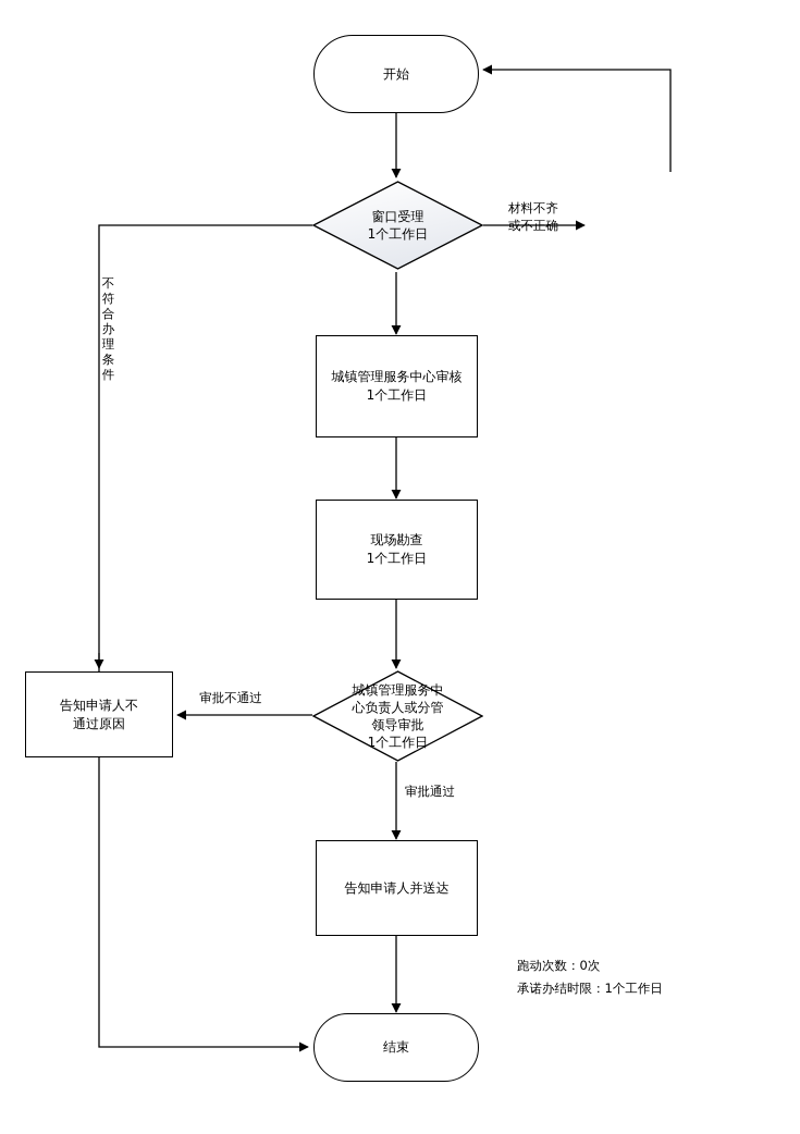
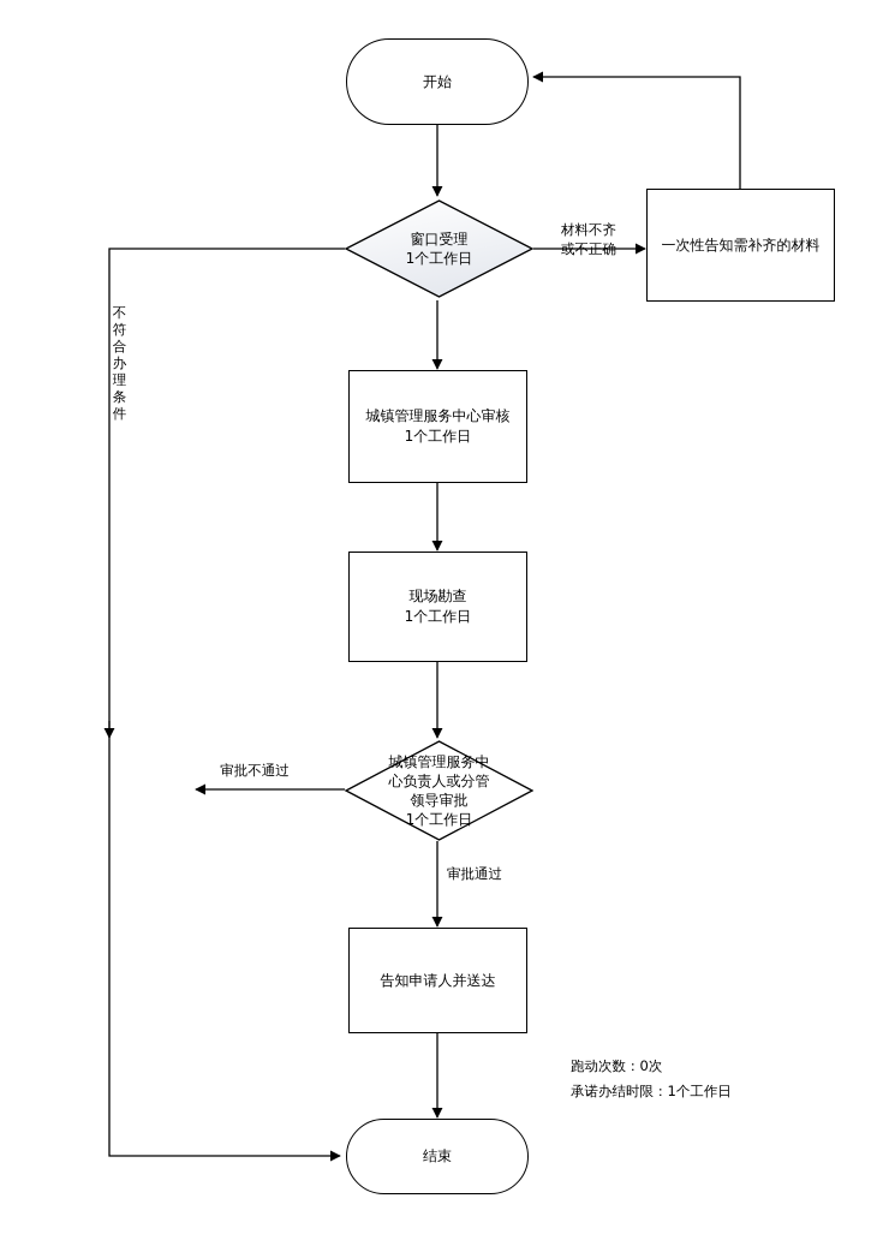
  开始
  窗口受理
  1个工作日
  材料不齐
  或不正确
+ 一次性告知需补齐的材料
  不
  符
  合
  办
  理
  条
  件
  城镇管理服务中心审核
  1个工作日
  现场勘查
  1个工作日
  城镇管理服务中
  心负责人或分管
  领导审批
  1个工作日
  审批不通过
- 告知申请人不
- 通过原因
  审批通过
  告知申请人并送达
  跑动次数：0次
  承诺办结时限：1个工作日
  结束
